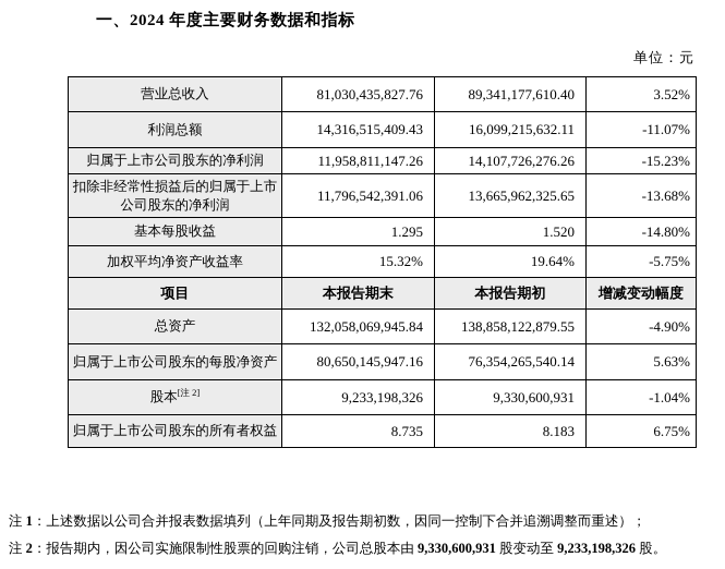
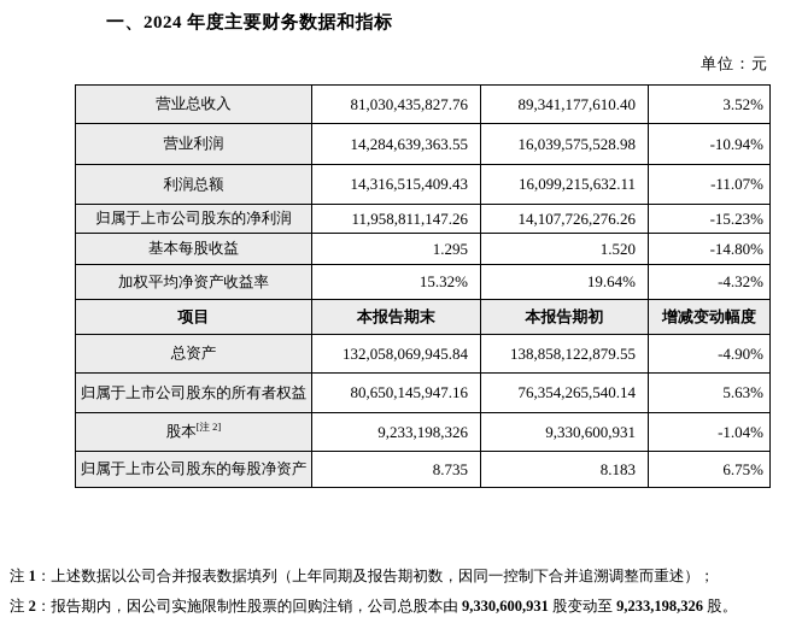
  一、2024 年度主要财务数据和指标
  单位：元
  营业总收入	81,030,435,827.76	89,341,177,610.40	3.52%
+ 营业利润	14,284,639,363.55	16,039,575,528.98	-10.94%
  利润总额	14,316,515,409.43	16,099,215,632.11	-11.07%
  归属于上市公司股东的净利润	11,958,811,147.26	14,107,726,276.26	-15.23%
- 扣除非经常性损益后的归属于上市公司股东的净利润	11,796,542,391.06	13,665,962,325.65	-13.68%
  基本每股收益	1.295	1.520	-14.80%
- 加权平均净资产收益率	15.32%	19.64%	-5.75%
+ 加权平均净资产收益率	15.32%	19.64%	-4.32%
  项目	本报告期末	本报告期初	增减变动幅度
  总资产	132,058,069,945.84	138,858,122,879.55	-4.90%
- 归属于上市公司股东的每股净资产	80,650,145,947.16	76,354,265,540.14	5.63%
+ 归属于上市公司股东的所有者权益	80,650,145,947.16	76,354,265,540.14	5.63%
  股本[注 2]	9,233,198,326	9,330,600,931	-1.04%
- 归属于上市公司股东的所有者权益	8.735	8.183	6.75%
+ 归属于上市公司股东的每股净资产	8.735	8.183	6.75%
  注 1：上述数据以公司合并报表数据填列（上年同期及报告期初数，因同一控制下合并追溯调整而重述）；
  注 2：报告期内，因公司实施限制性股票的回购注销，公司总股本由 9,330,600,931 股变动至 9,233,198,326 股。
